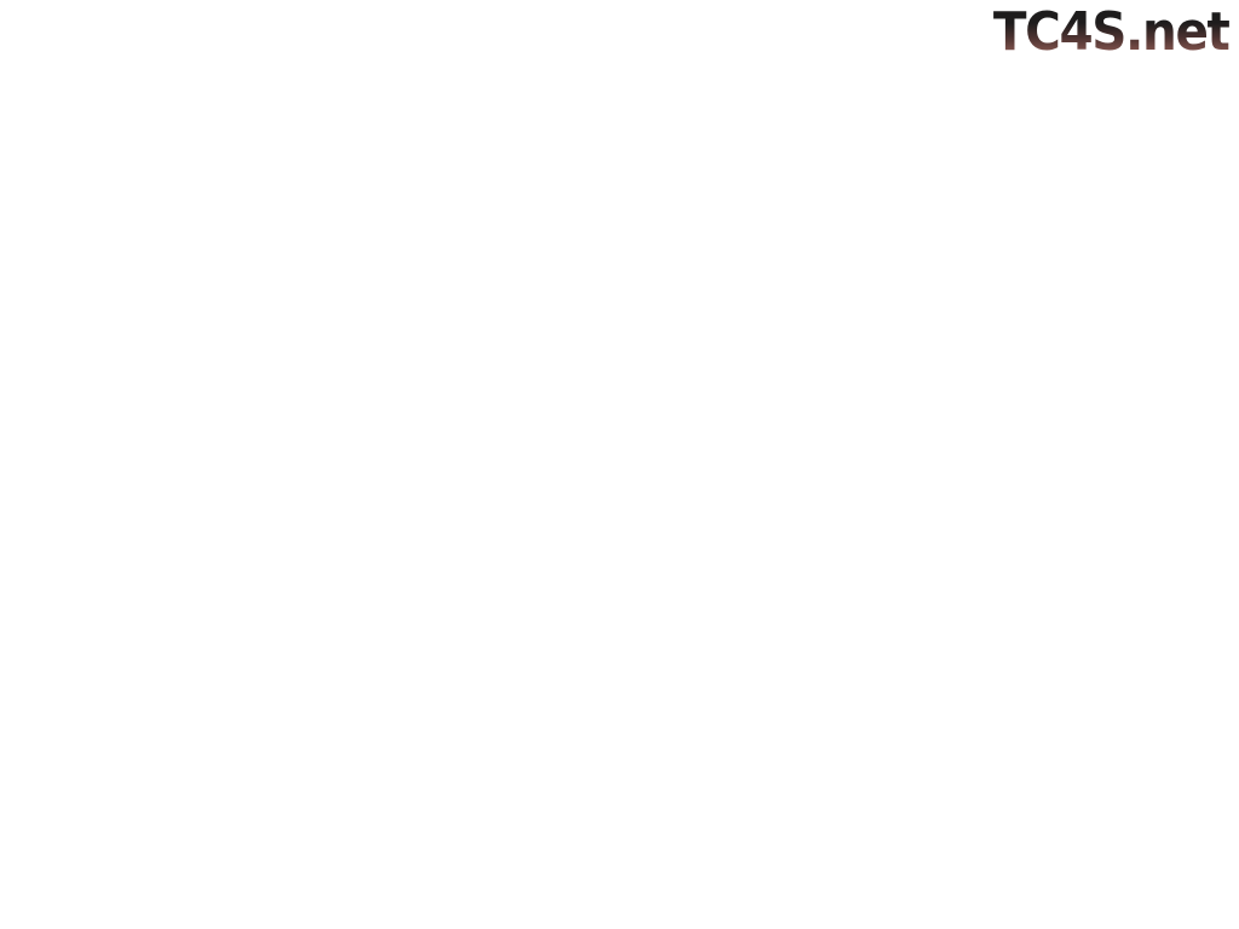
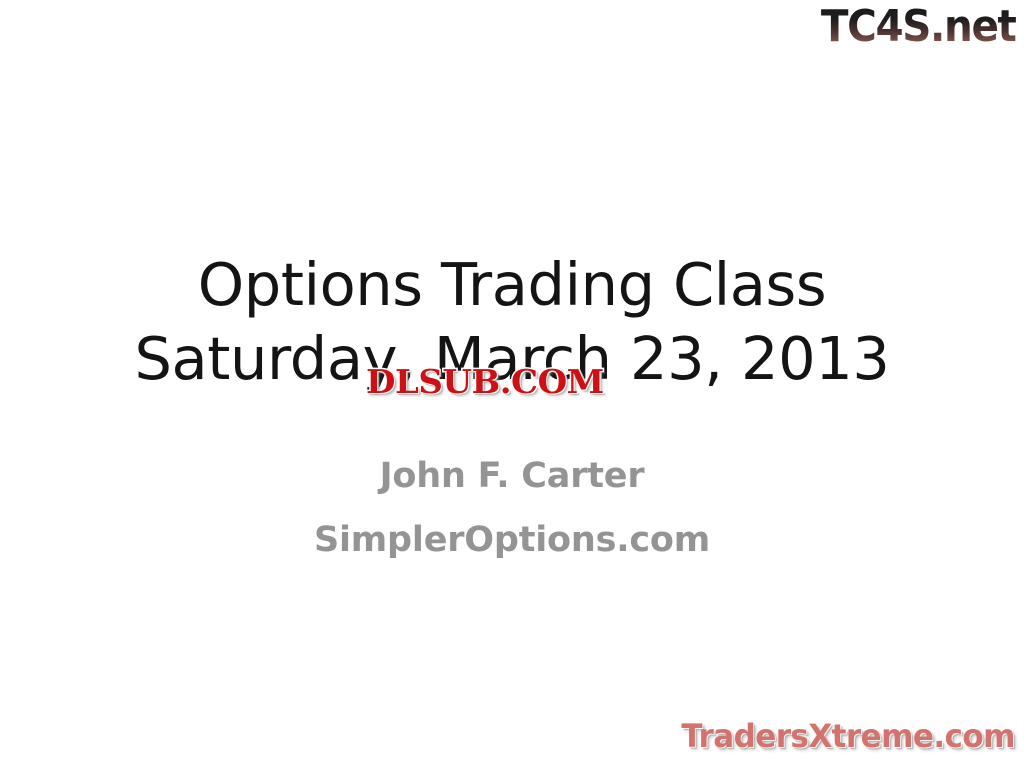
  TC4S.net
+ Options Trading Class
+ Saturday, March 23, 2013
+ John F. Carter
+ SimplerOptions.com
+ DLSUB.COM
+ TradersXtreme.com
